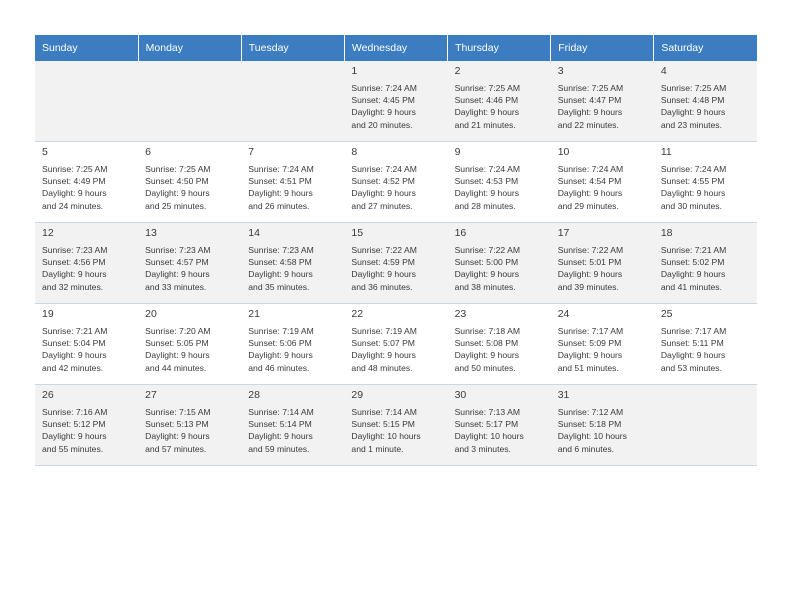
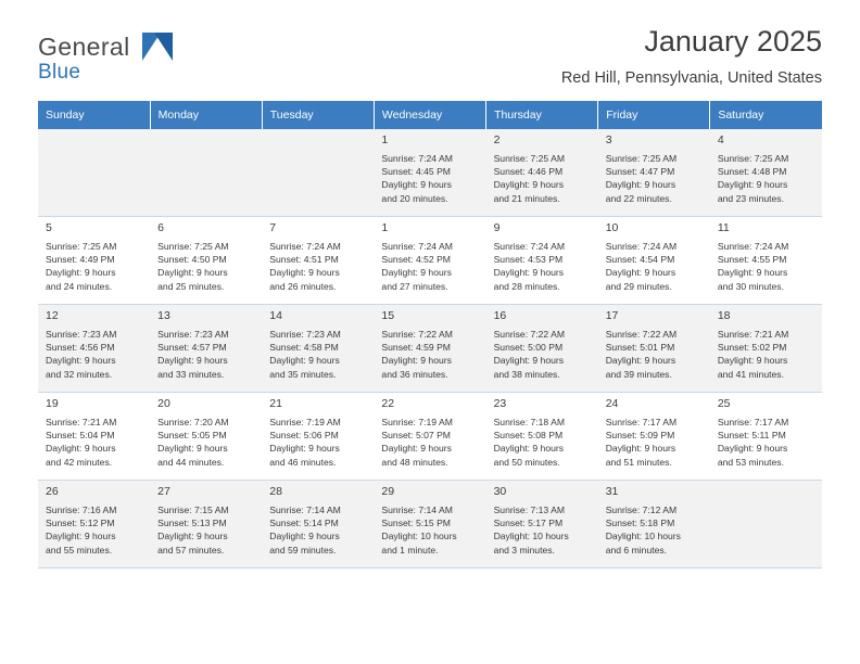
+ General
+ Blue
+ January 2025
+ Red Hill, Pennsylvania, United States
  Sunday	Monday	Tuesday	Wednesday	Thursday	Friday	Saturday
  			1Sunrise: 7:24 AMSunset: 4:45 PMDaylight: 9 hoursand 20 minutes.	2Sunrise: 7:25 AMSunset: 4:46 PMDaylight: 9 hoursand 21 minutes.	3Sunrise: 7:25 AMSunset: 4:47 PMDaylight: 9 hoursand 22 minutes.	4Sunrise: 7:25 AMSunset: 4:48 PMDaylight: 9 hoursand 23 minutes.
- 5Sunrise: 7:25 AMSunset: 4:49 PMDaylight: 9 hoursand 24 minutes.	6Sunrise: 7:25 AMSunset: 4:50 PMDaylight: 9 hoursand 25 minutes.	7Sunrise: 7:24 AMSunset: 4:51 PMDaylight: 9 hoursand 26 minutes.	8Sunrise: 7:24 AMSunset: 4:52 PMDaylight: 9 hoursand 27 minutes.	9Sunrise: 7:24 AMSunset: 4:53 PMDaylight: 9 hoursand 28 minutes.	10Sunrise: 7:24 AMSunset: 4:54 PMDaylight: 9 hoursand 29 minutes.	11Sunrise: 7:24 AMSunset: 4:55 PMDaylight: 9 hoursand 30 minutes.
+ 5Sunrise: 7:25 AMSunset: 4:49 PMDaylight: 9 hoursand 24 minutes.	6Sunrise: 7:25 AMSunset: 4:50 PMDaylight: 9 hoursand 25 minutes.	7Sunrise: 7:24 AMSunset: 4:51 PMDaylight: 9 hoursand 26 minutes.	1Sunrise: 7:24 AMSunset: 4:52 PMDaylight: 9 hoursand 27 minutes.	9Sunrise: 7:24 AMSunset: 4:53 PMDaylight: 9 hoursand 28 minutes.	10Sunrise: 7:24 AMSunset: 4:54 PMDaylight: 9 hoursand 29 minutes.	11Sunrise: 7:24 AMSunset: 4:55 PMDaylight: 9 hoursand 30 minutes.
  12Sunrise: 7:23 AMSunset: 4:56 PMDaylight: 9 hoursand 32 minutes.	13Sunrise: 7:23 AMSunset: 4:57 PMDaylight: 9 hoursand 33 minutes.	14Sunrise: 7:23 AMSunset: 4:58 PMDaylight: 9 hoursand 35 minutes.	15Sunrise: 7:22 AMSunset: 4:59 PMDaylight: 9 hoursand 36 minutes.	16Sunrise: 7:22 AMSunset: 5:00 PMDaylight: 9 hoursand 38 minutes.	17Sunrise: 7:22 AMSunset: 5:01 PMDaylight: 9 hoursand 39 minutes.	18Sunrise: 7:21 AMSunset: 5:02 PMDaylight: 9 hoursand 41 minutes.
  19Sunrise: 7:21 AMSunset: 5:04 PMDaylight: 9 hoursand 42 minutes.	20Sunrise: 7:20 AMSunset: 5:05 PMDaylight: 9 hoursand 44 minutes.	21Sunrise: 7:19 AMSunset: 5:06 PMDaylight: 9 hoursand 46 minutes.	22Sunrise: 7:19 AMSunset: 5:07 PMDaylight: 9 hoursand 48 minutes.	23Sunrise: 7:18 AMSunset: 5:08 PMDaylight: 9 hoursand 50 minutes.	24Sunrise: 7:17 AMSunset: 5:09 PMDaylight: 9 hoursand 51 minutes.	25Sunrise: 7:17 AMSunset: 5:11 PMDaylight: 9 hoursand 53 minutes.
  26Sunrise: 7:16 AMSunset: 5:12 PMDaylight: 9 hoursand 55 minutes.	27Sunrise: 7:15 AMSunset: 5:13 PMDaylight: 9 hoursand 57 minutes.	28Sunrise: 7:14 AMSunset: 5:14 PMDaylight: 9 hoursand 59 minutes.	29Sunrise: 7:14 AMSunset: 5:15 PMDaylight: 10 hoursand 1 minute.	30Sunrise: 7:13 AMSunset: 5:17 PMDaylight: 10 hoursand 3 minutes.	31Sunrise: 7:12 AMSunset: 5:18 PMDaylight: 10 hoursand 6 minutes.
